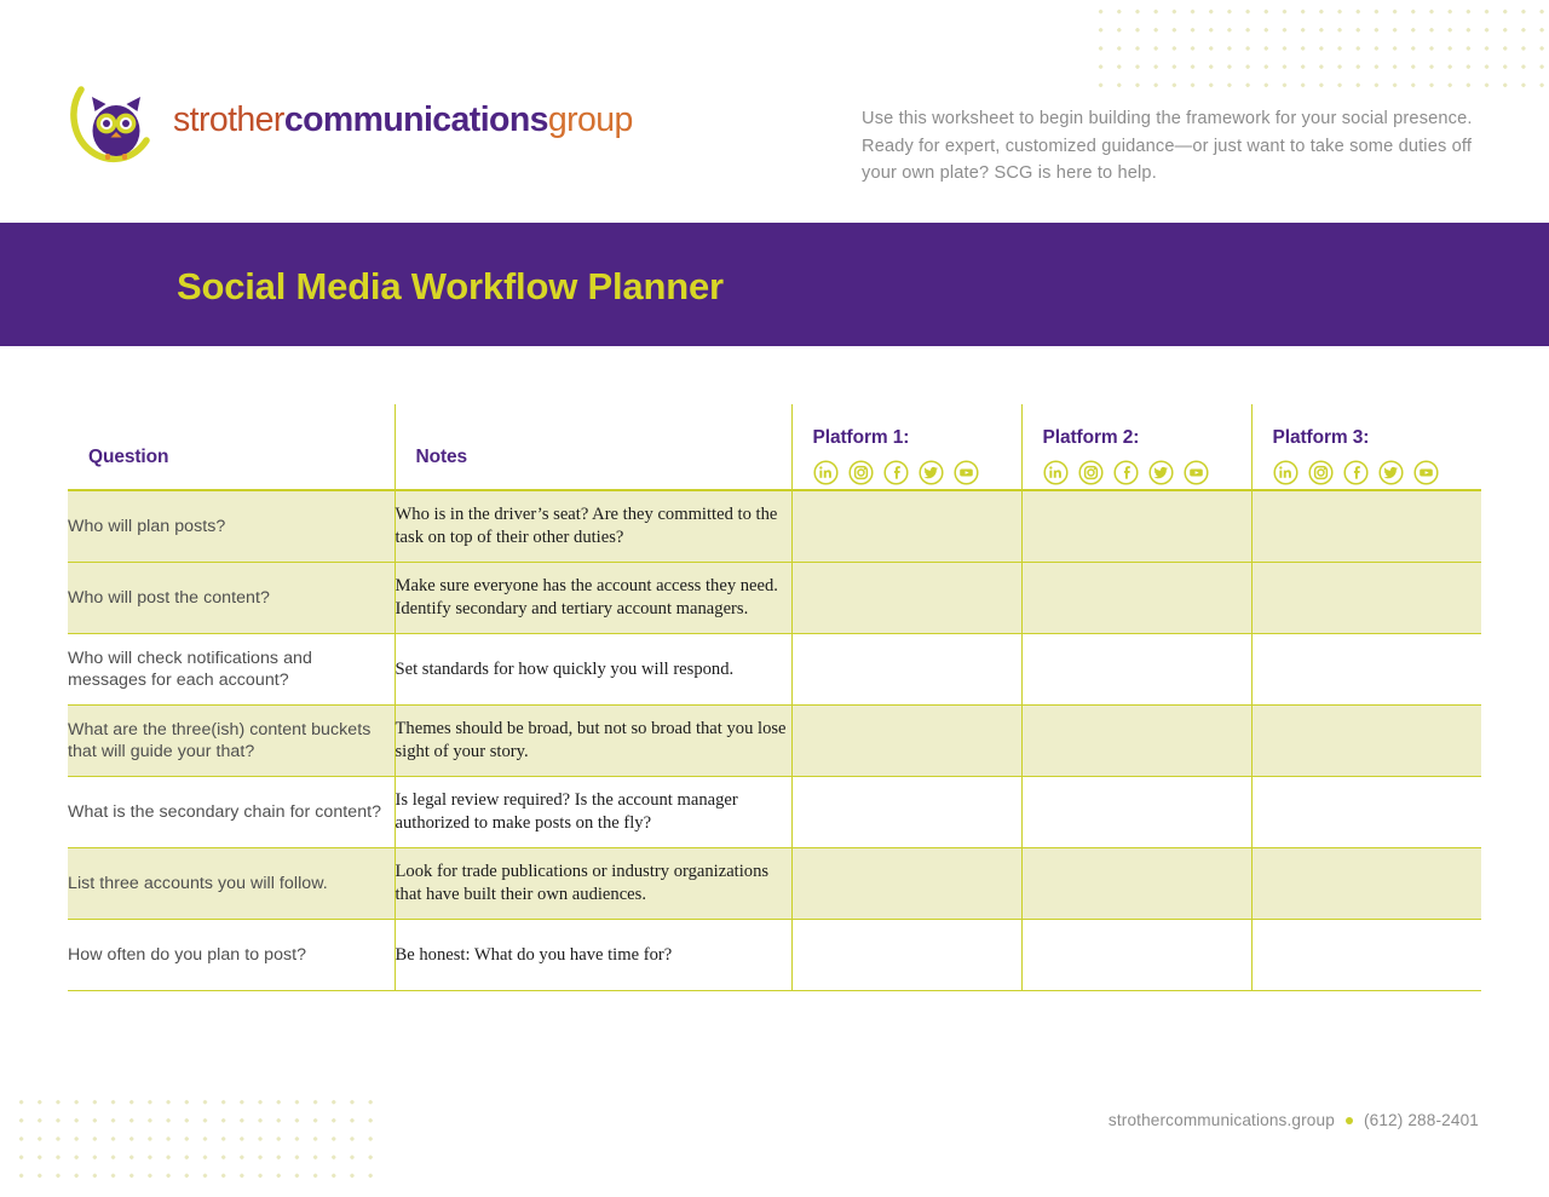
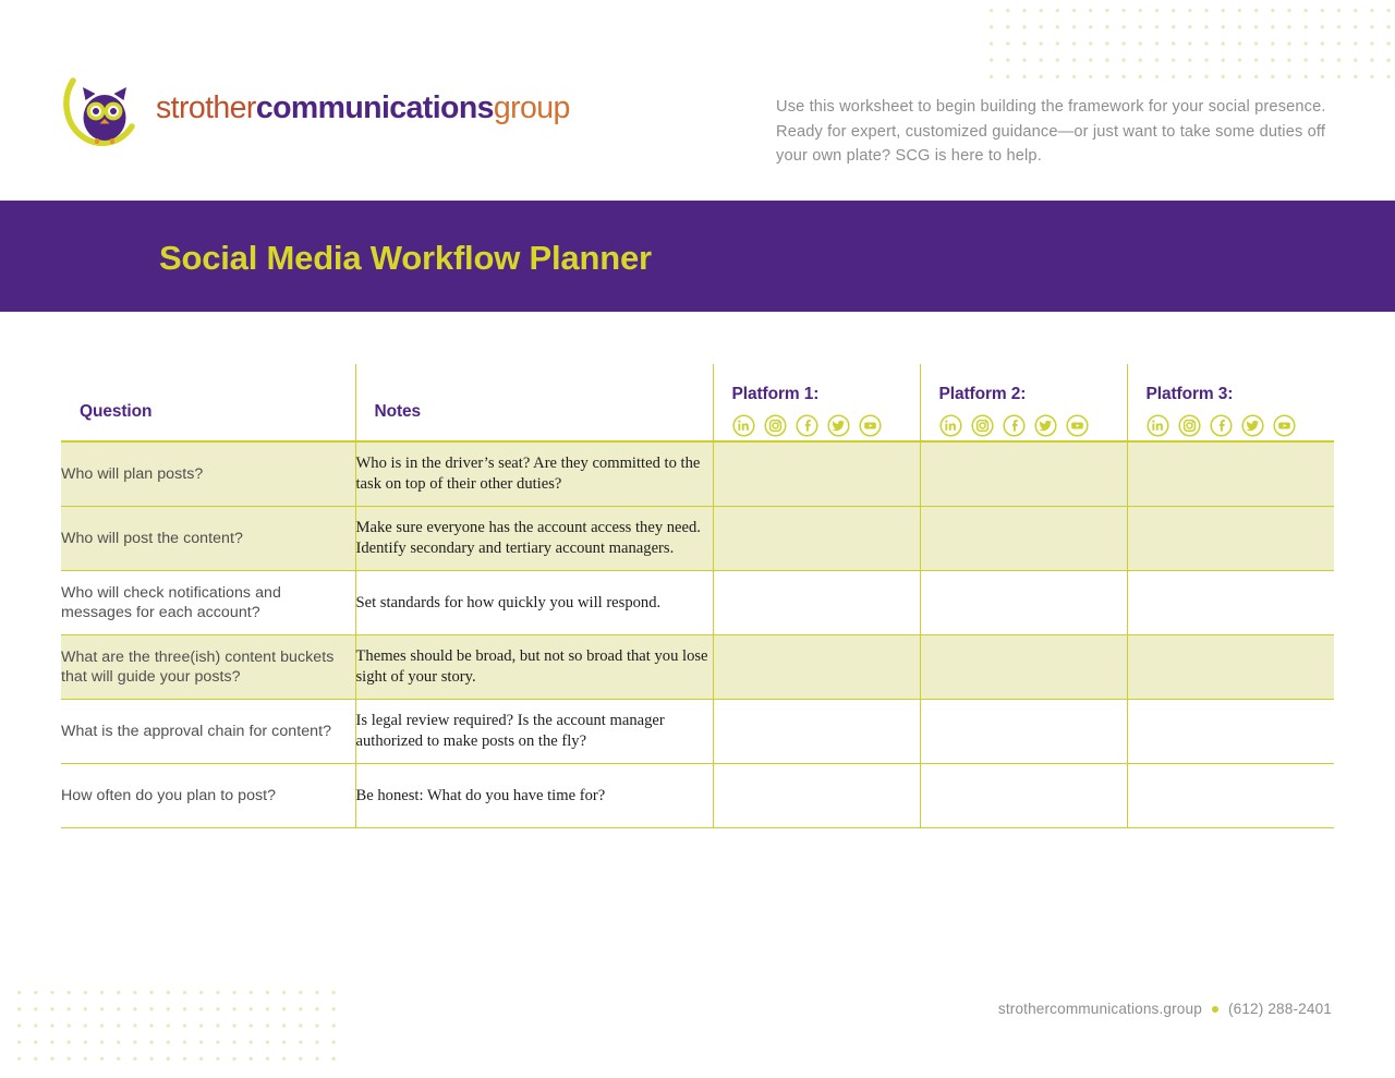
  strothercommunicationsgroup
  Use this worksheet to begin building the framework for your social presence. Ready for expert, customized guidance—or just want to take some duties off your own plate? SCG is here to help.
  Social Media Workflow Planner
  Question	Notes	Platform 1:	Platform 2:	Platform 3:
  Who will plan posts?	Who is in the driver’s seat? Are they committed to the task on top of their other duties?
  Who will post the content?	Make sure everyone has the account access they need. Identify secondary and tertiary account managers.
  Who will check notifications and messages for each account?	Set standards for how quickly you will respond.
- What are the three(ish) content buckets that will guide your that?	Themes should be broad, but not so broad that you lose sight of your story.
+ What are the three(ish) content buckets that will guide your posts?	Themes should be broad, but not so broad that you lose sight of your story.
- What is the secondary chain for content?	Is legal review required? Is the account manager authorized to make posts on the fly?
+ What is the approval chain for content?	Is legal review required? Is the account manager authorized to make posts on the fly?
- List three accounts you will follow.	Look for trade publications or industry organizations that have built their own audiences.
  How often do you plan to post?	Be honest: What do you have time for?
  strothercommunications.group
  (612) 288-2401
